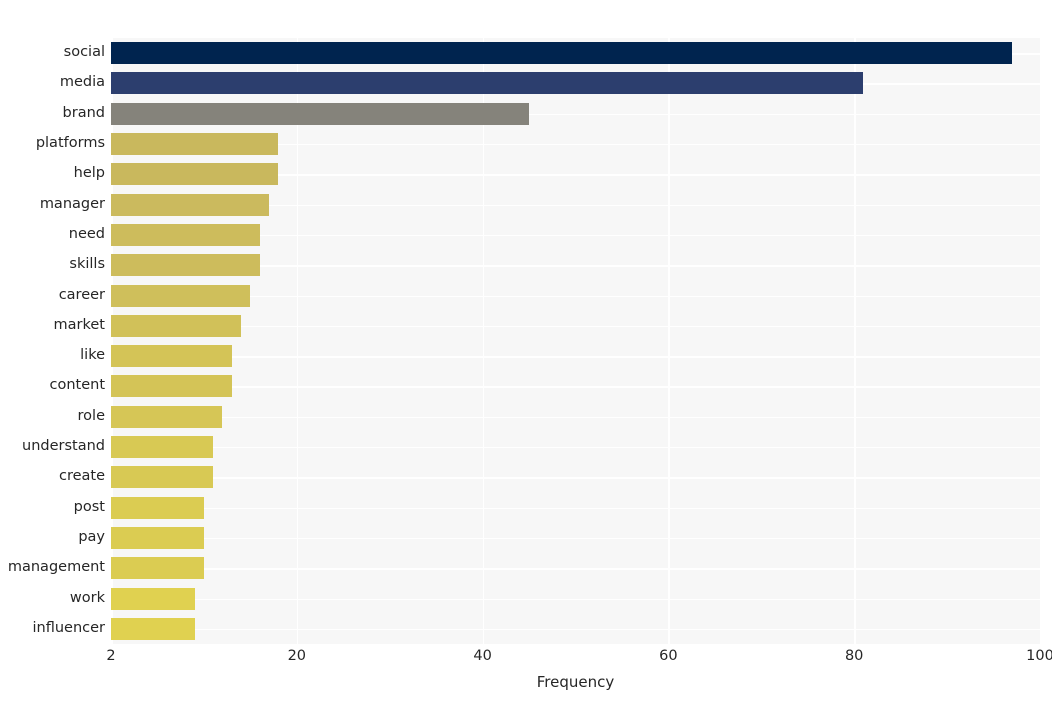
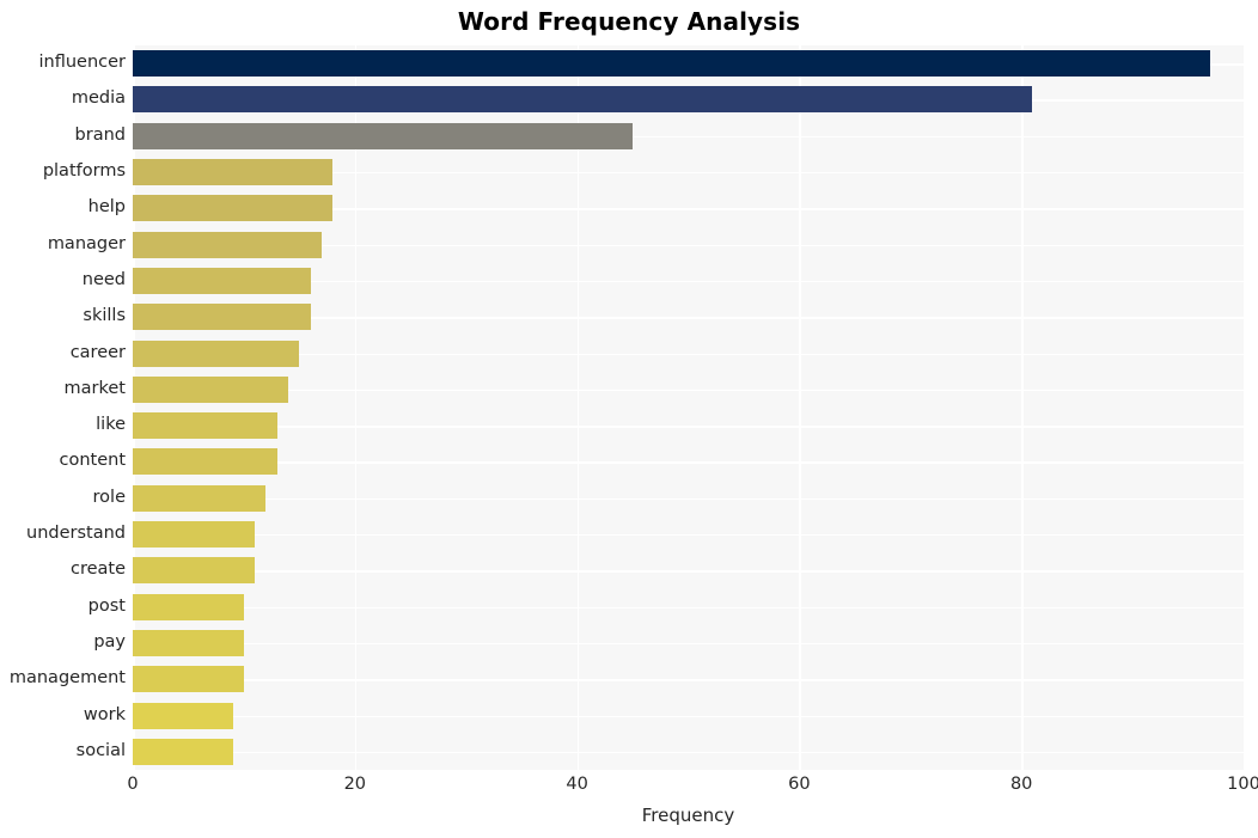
+ Word Frequency Analysis
- social
+ influencer
  media
  brand
  platforms
  help
  manager
  need
  skills
  career
  market
  like
  content
  role
  understand
  create
  post
  pay
  management
  work
- influencer
+ social
- 2
+ 0
  20
  40
  60
  80
  100
  Frequency
